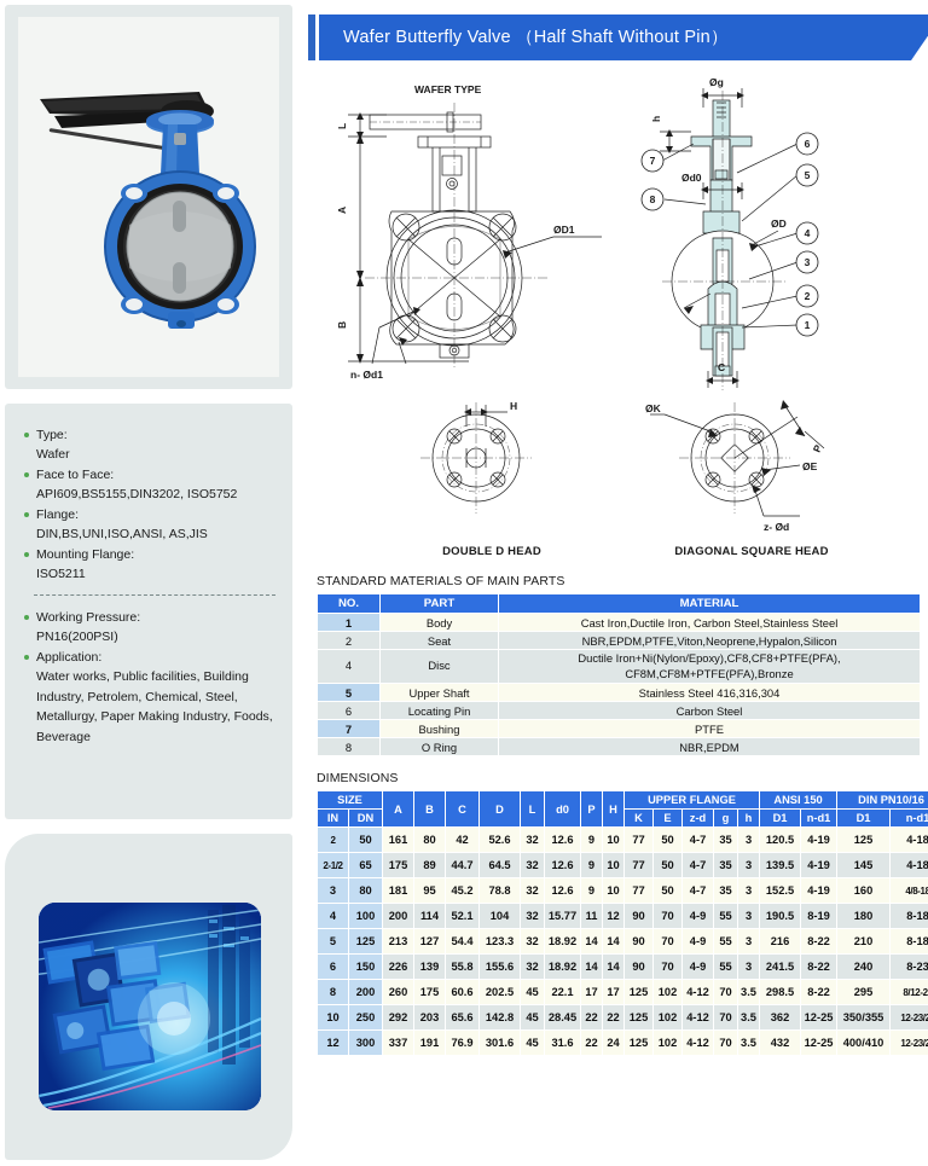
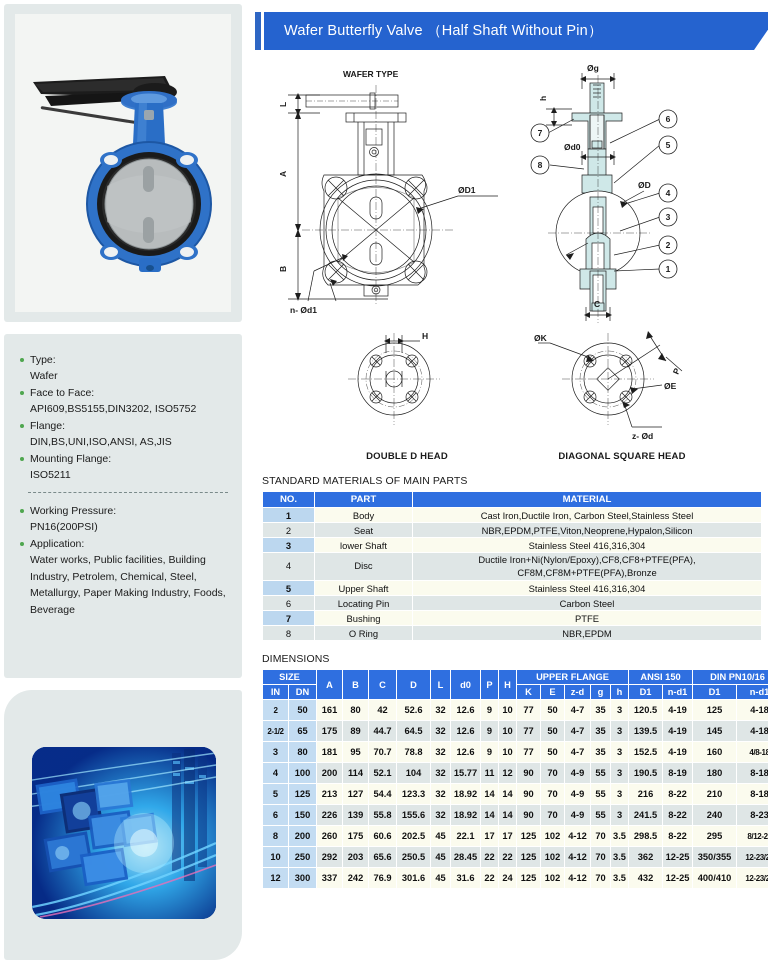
  Type:
  Wafer
  Face to Face:
  API609,BS5155,DIN3202, ISO5752
  Flange:
  DIN,BS,UNI,ISO,ANSI, AS,JIS
  Mounting Flange:
  ISO5211
  Working Pressure:
  PN16(200PSI)
  Application:
  Water works, Public facilities, Building Industry, Petrolem, Chemical, Steel, Metallurgy, Paper Making Industry, Foods, Beverage
  Wafer Butterfly Valve （Half Shaft Without Pin）
  WAFER TYPE
  ØD1
  n- Ød1
  1
  2
  3
  4
  5
  6
  7
  8
  Øg
  Ød0
  ØD
  C
  H
  DOUBLE D HEAD
  ØK
  ØE
  z- Ød
  DIAGONAL SQUARE HEAD
  STANDARD MATERIALS OF MAIN PARTS
  NO.	PART	MATERIAL
  1	Body	Cast Iron,Ductile Iron, Carbon Steel,Stainless Steel
  2	Seat	NBR,EPDM,PTFE,Viton,Neoprene,Hypalon,Silicon
+ 3	lower Shaft	Stainless Steel 416,316,304
  4	Disc	Ductile Iron+Ni(Nylon/Epoxy),CF8,CF8+PTFE(PFA), CF8M,CF8M+PTFE(PFA),Bronze
  5	Upper Shaft	Stainless Steel 416,316,304
  6	Locating Pin	Carbon Steel
  7	Bushing	PTFE
  8	O Ring	NBR,EPDM
  DIMENSIONS
  SIZE	A	B	C	D	L	d0	P	H	UPPER FLANGE	ANSI 150	DIN PN10/16
  IN	DN	K	E	z-d	g	h	D1	n-d1	D1	n-d1
  2	50	161	80	42	52.6	32	12.6	9	10	77	50	4-7	35	3	120.5	4-19	125	4-18
  2-1/2	65	175	89	44.7	64.5	32	12.6	9	10	77	50	4-7	35	3	139.5	4-19	145	4-18
- 3	80	181	95	45.2	78.8	32	12.6	9	10	77	50	4-7	35	3	152.5	4-19	160	4/8-1
+ 3	80	181	95	70.7	78.8	32	12.6	9	10	77	50	4-7	35	3	152.5	4-19	160	4/8-1
  4	100	200	114	52.1	104	32	15.77	11	12	90	70	4-9	55	3	190.5	8-19	180	8-18
  5	125	213	127	54.4	123.3	32	18.92	14	14	90	70	4-9	55	3	216	8-22	210	8-18
  6	150	226	139	55.8	155.6	32	18.92	14	14	90	70	4-9	55	3	241.5	8-22	240	8-23
  8	200	260	175	60.6	202.5	45	22.1	17	17	125	102	4-12	70	3.5	298.5	8-22	295	8/12-2
- 10	250	292	203	65.6	142.8	45	28.45	22	22	125	102	4-12	70	3.5	362	12-25	350/355	12-23/
+ 10	250	292	203	65.6	250.5	45	28.45	22	22	125	102	4-12	70	3.5	362	12-25	350/355	12-23/
- 12	300	337	191	76.9	301.6	45	31.6	22	24	125	102	4-12	70	3.5	432	12-25	400/410	12-23/
+ 12	300	337	242	76.9	301.6	45	31.6	22	24	125	102	4-12	70	3.5	432	12-25	400/410	12-23/
